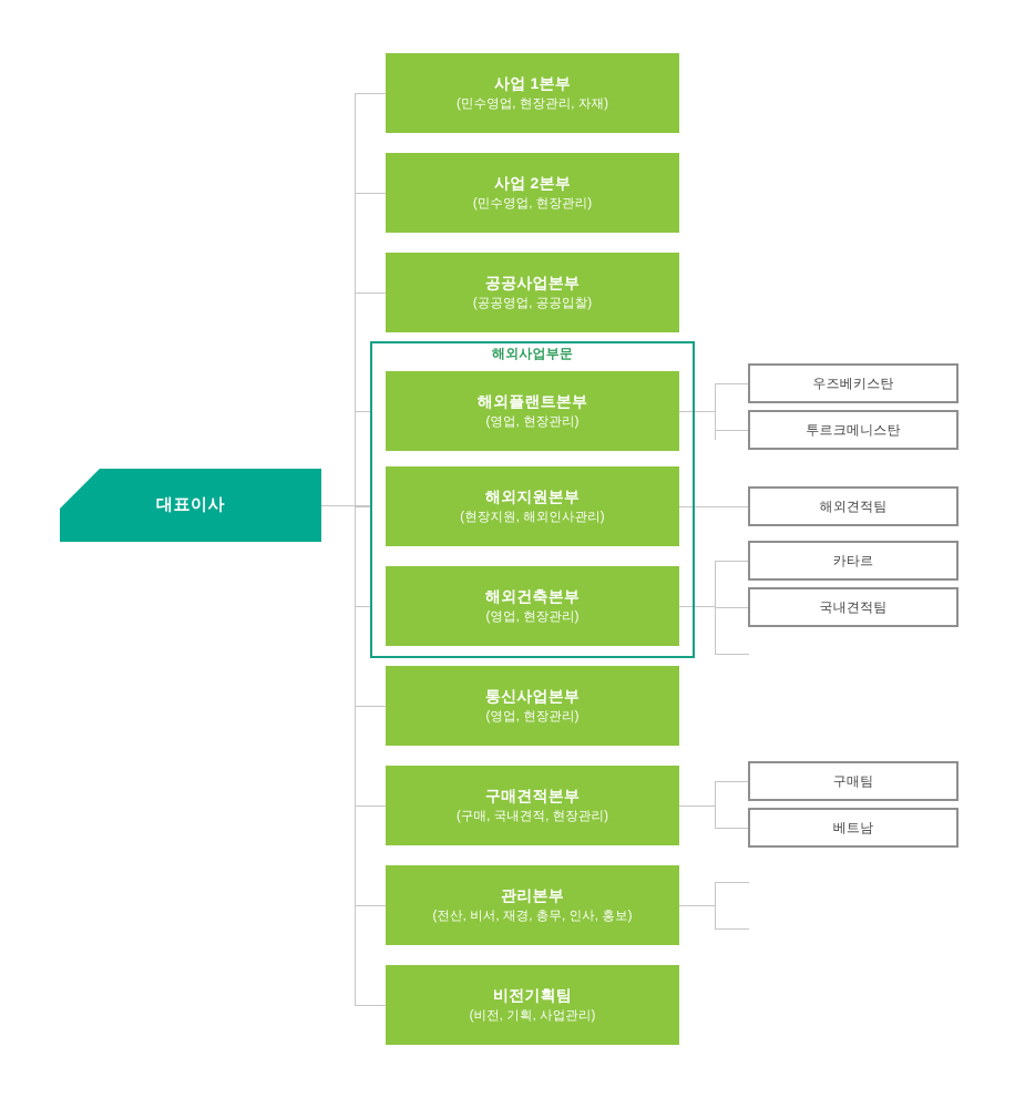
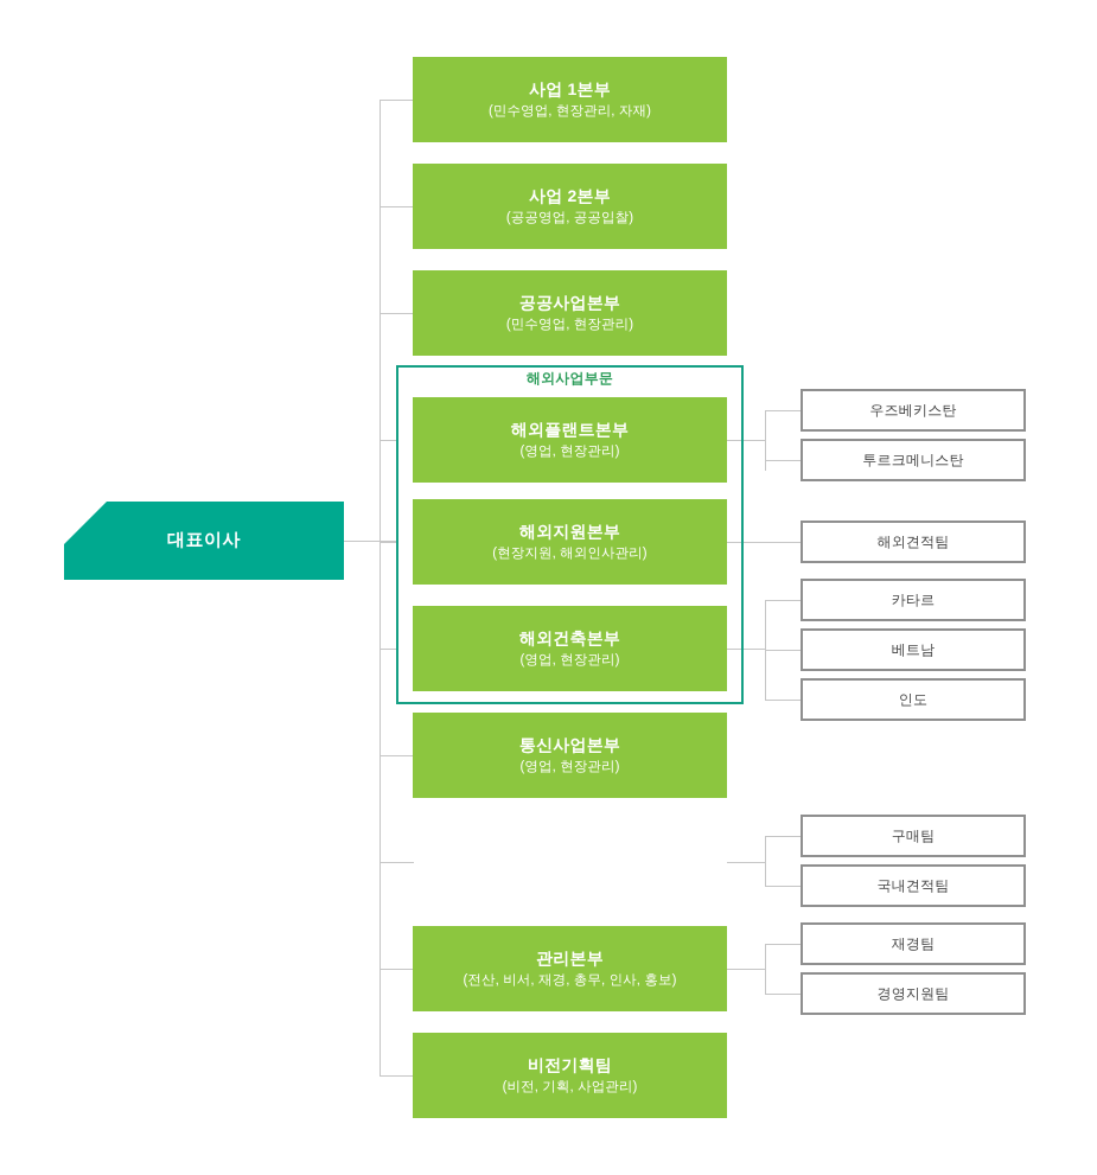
  해외사업부문
  대표이사
  사업 1본부
  (민수영업, 현장관리, 자재)
  사업 2본부
- (민수영업, 현장관리)
+ (공공영업, 공공입찰)
  공공사업본부
- (공공영업, 공공입찰)
+ (민수영업, 현장관리)
  해외플랜트본부
  (영업, 현장관리)
  해외지원본부
  (현장지원, 해외인사관리)
  해외건축본부
  (영업, 현장관리)
  통신사업본부
  (영업, 현장관리)
- 구매견적본부
- (구매, 국내견적, 현장관리)
  관리본부
  (전산, 비서, 재경, 총무, 인사, 홍보)
  비전기획팀
  (비전, 기획, 사업관리)
  우즈베키스탄
  투르크메니스탄
  해외견적팀
  카타르
- 국내견적팀
+ 베트남
+ 인도
  구매팀
- 베트남
+ 국내견적팀
+ 재경팀
+ 경영지원팀
